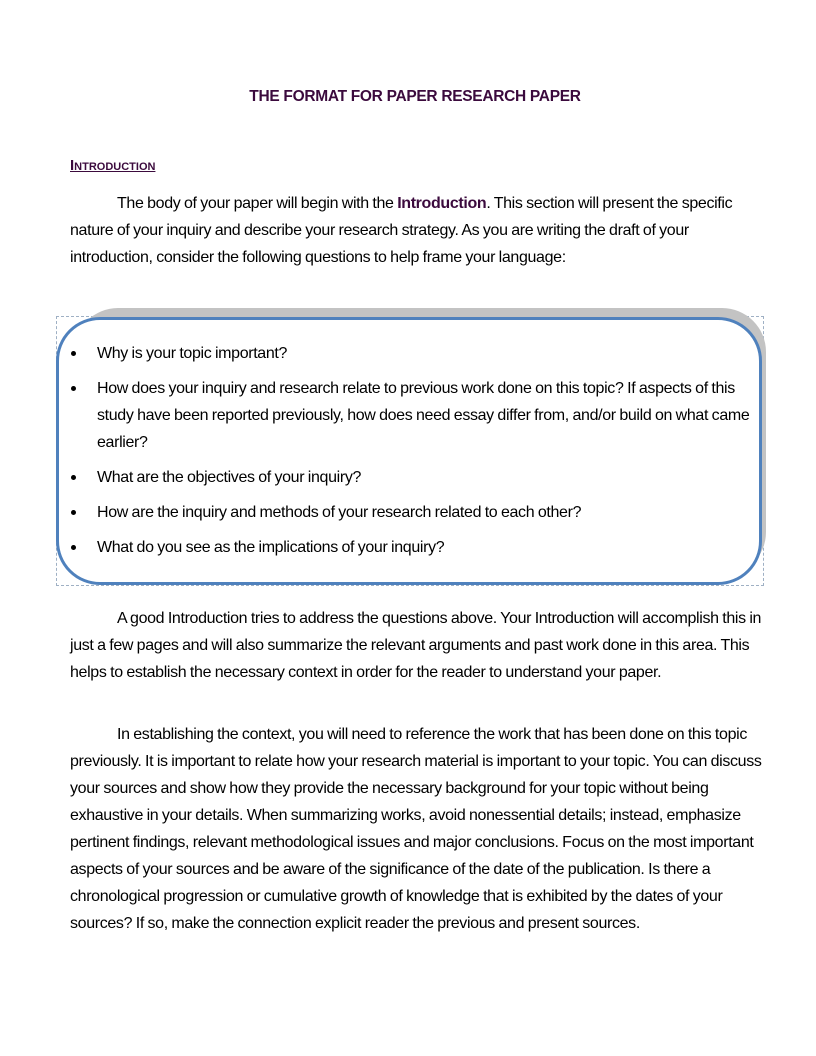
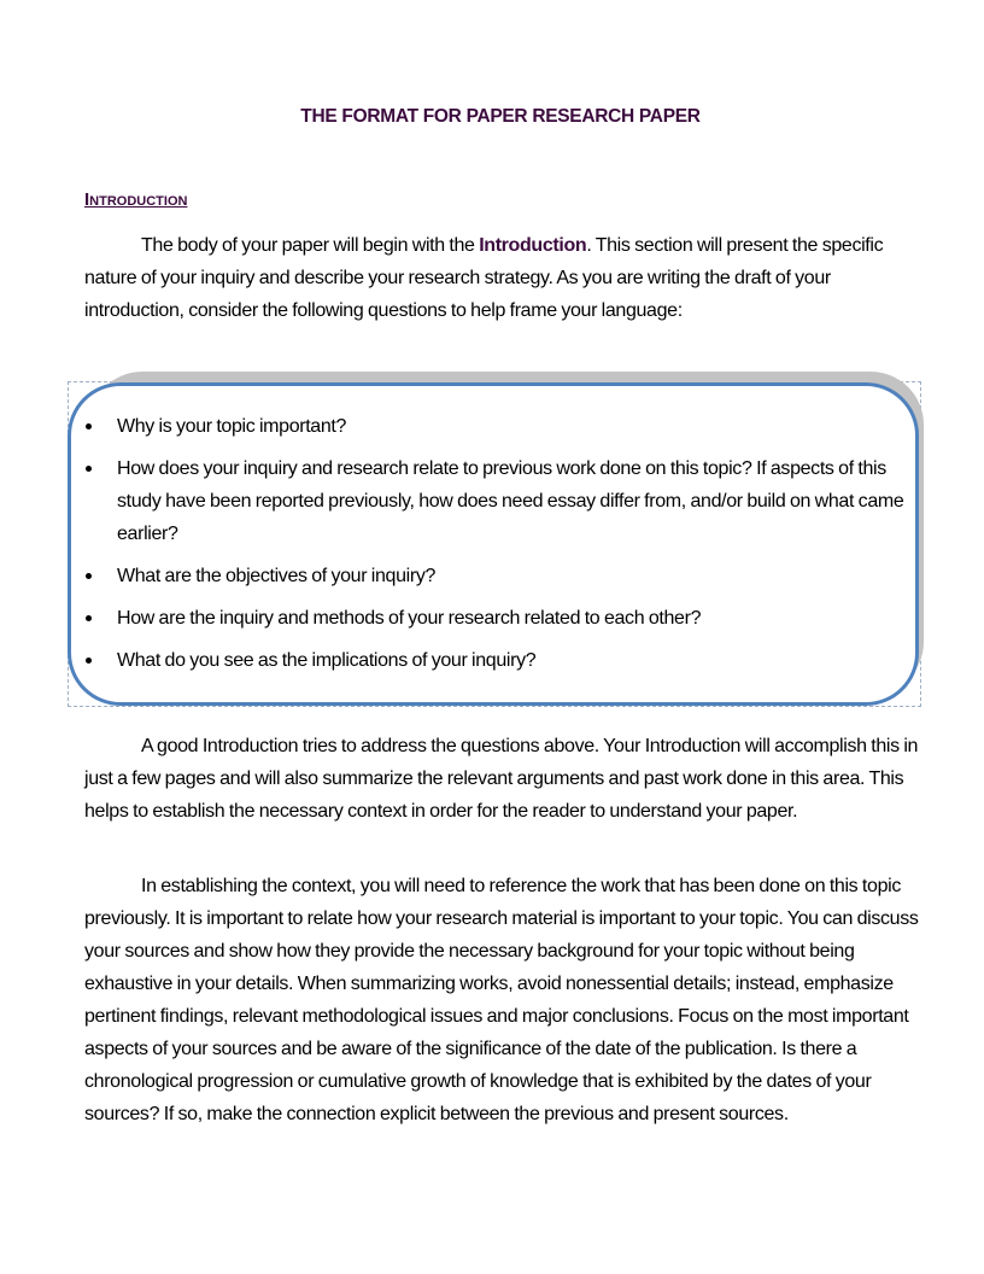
  THE FORMAT FOR PAPER RESEARCH PAPER
  Introduction
  The body of your paper will begin with the Introduction. This section will present the specific nature of your inquiry and describe your research strategy. As you are writing the draft of your introduction, consider the following questions to help frame your language:
  Why is your topic important?
  How does your inquiry and research relate to previous work done on this topic? If aspects of this study have been reported previously, how does need essay differ from, and/or build on what came earlier?
  What are the objectives of your inquiry?
  How are the inquiry and methods of your research related to each other?
  What do you see as the implications of your inquiry?
  A good Introduction tries to address the questions above. Your Introduction will accomplish this in just a few pages and will also summarize the relevant arguments and past work done in this area. This helps to establish the necessary context in order for the reader to understand your paper.
- In establishing the context, you will need to reference the work that has been done on this topic previously. It is important to relate how your research material is important to your topic. You can discuss your sources and show how they provide the necessary background for your topic without being exhaustive in your details. When summarizing works, avoid nonessential details; instead, emphasize pertinent findings, relevant methodological issues and major conclusions. Focus on the most important aspects of your sources and be aware of the significance of the date of the publication. Is there a chronological progression or cumulative growth of knowledge that is exhibited by the dates of your sources? If so, make the connection explicit reader the previous and present sources.
+ In establishing the context, you will need to reference the work that has been done on this topic previously. It is important to relate how your research material is important to your topic. You can discuss your sources and show how they provide the necessary background for your topic without being exhaustive in your details. When summarizing works, avoid nonessential details; instead, emphasize pertinent findings, relevant methodological issues and major conclusions. Focus on the most important aspects of your sources and be aware of the significance of the date of the publication. Is there a chronological progression or cumulative growth of knowledge that is exhibited by the dates of your sources? If so, make the connection explicit between the previous and present sources.
